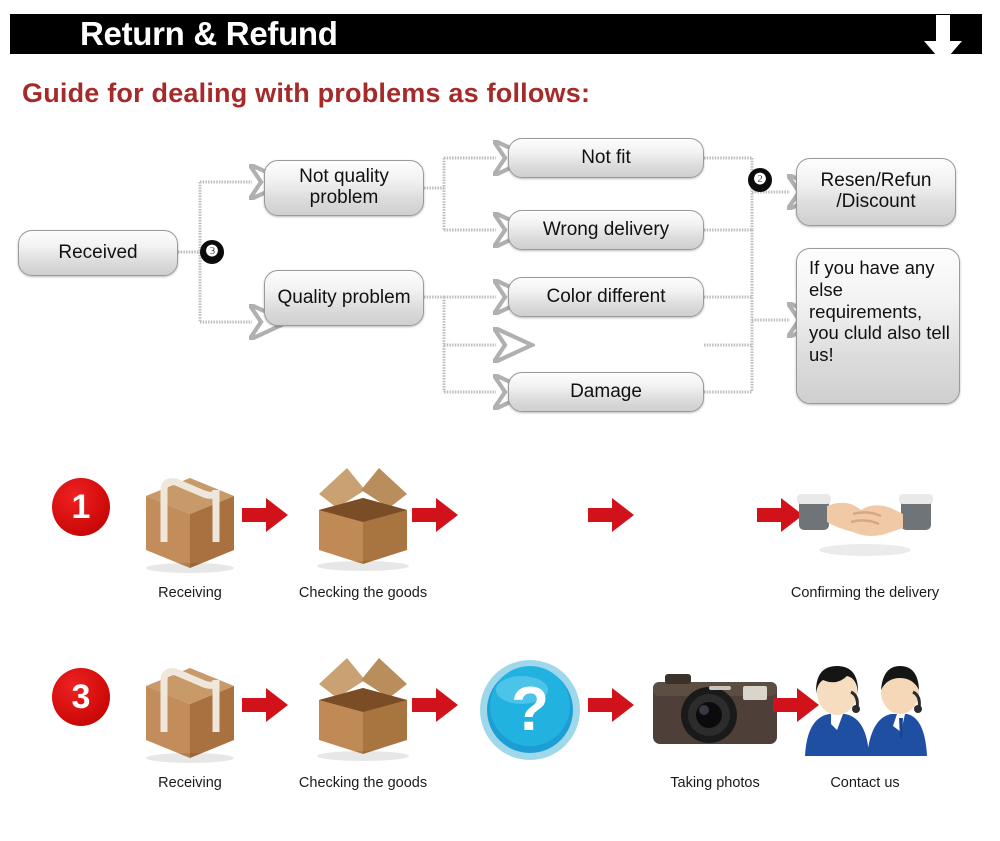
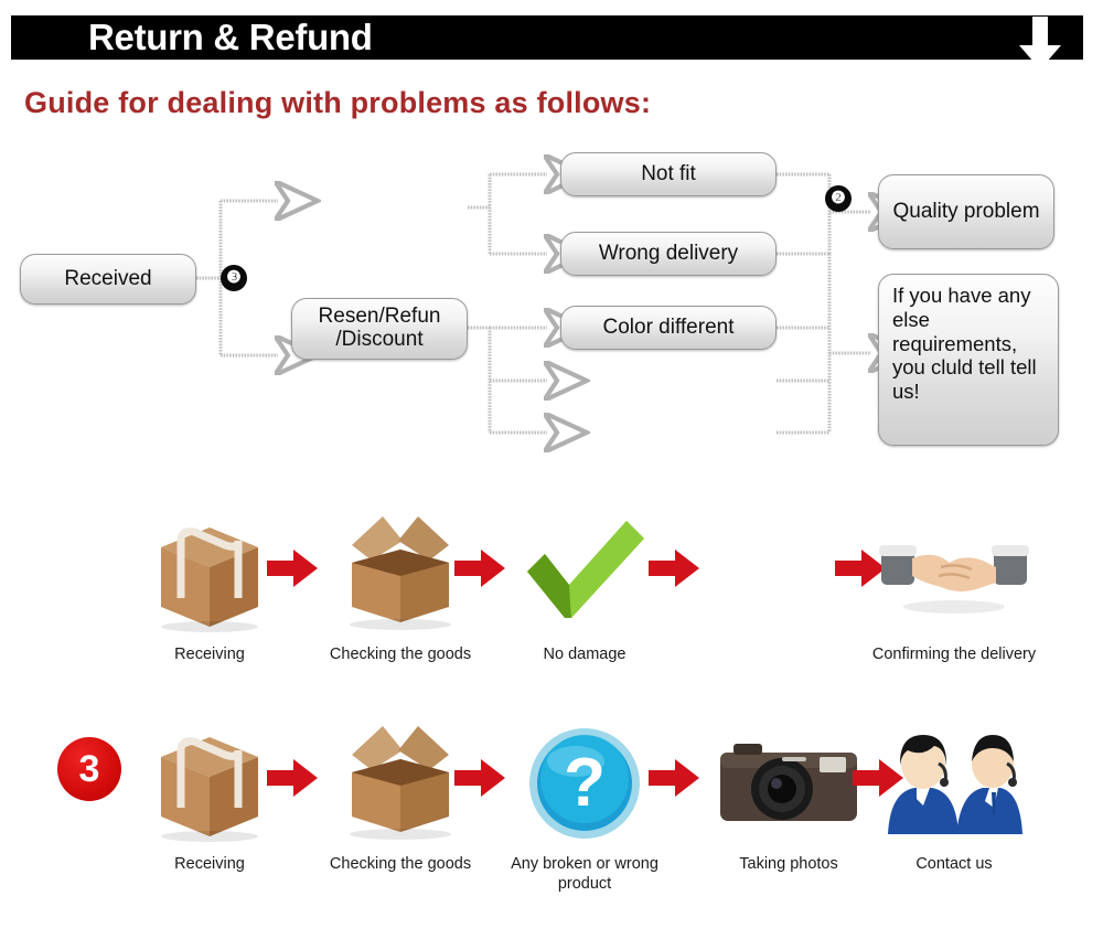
  Return & Refund
  Guide for dealing with problems as follows:
  Received
  ❸
- Not quality problem
- Quality problem
+ Resen/Refun /Discount
  Not fit
  Wrong delivery
  Color different
- Damage
  ❷
- Resen/Refun /Discount
+ Quality problem
- If you have any else requirements, you cluld also tell us!
+ If you have any else requirements, you cluld tell tell us!
- 1
  Receiving
  Checking the goods
+ No damage
  Confirming the delivery
  3
  Receiving
  Checking the goods
  ?
+ Any broken or wrong product
  Taking photos
  Contact us
